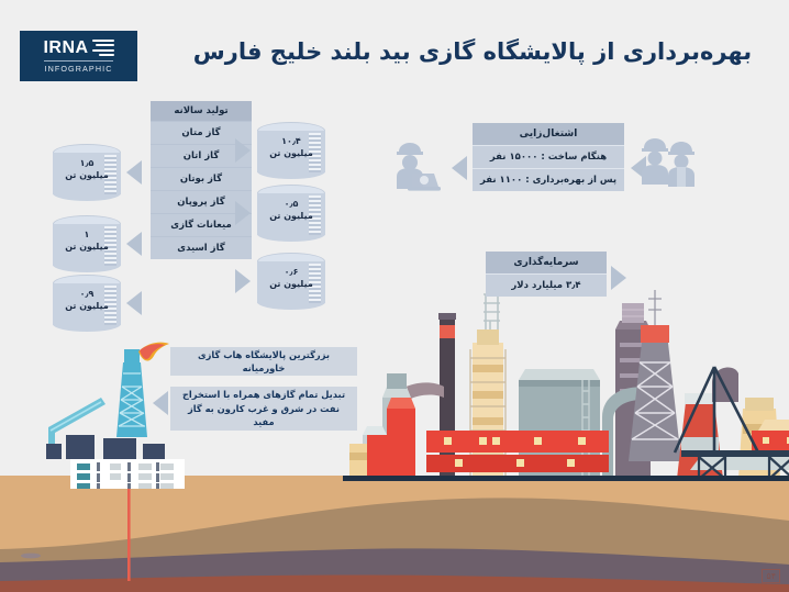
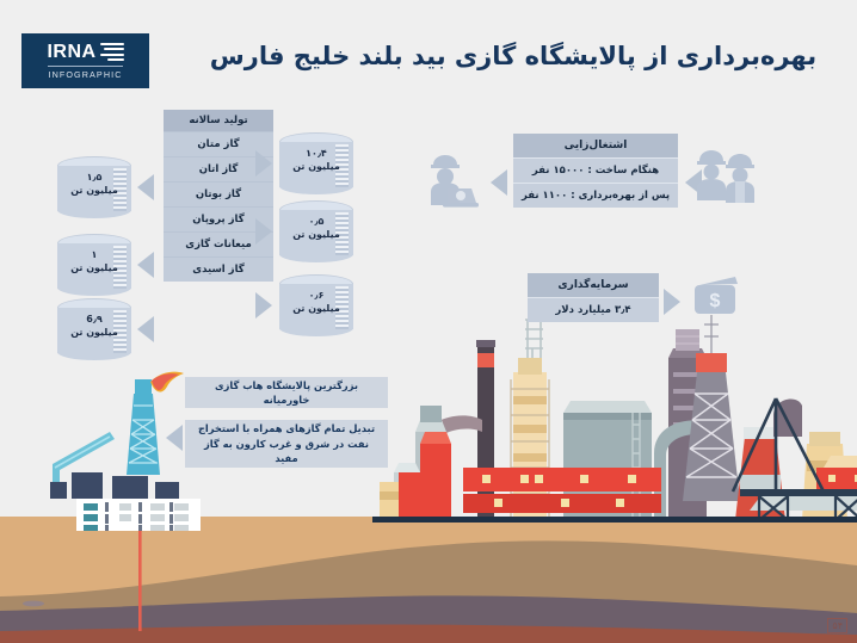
  IRNA
  INFOGRAPHIC
  بهره‌برداری از پالایشگاه گازی بید بلند خلیج فارس
  تولید سالانه
  گاز متان
  گاز اتان
  گاز بوتان
  گاز پروپان
  میعانات گازی
  گاز اسیدی
  ۱٫۵
  میلیون تن
  ۱
  میلیون تن
- ۰٫۹
+ 6٫۹
  میلیون تن
  ۱۰٫۴
  میلیون تن
  ۰٫۵
  میلیون تن
  ۰٫۶
  میلیون تن
  اشتغال‌زایی
  هنگام ساخت : ۱۵۰۰۰ نفر
  پس از بهره‌برداری : ۱۱۰۰ نفر
  سرمایه‌گذاری
  ۳٫۴ میلیارد دلار
+ $
  بزرگترین پالایشگاه هاب گازی خاورمیانه
  تبدیل تمام گازهای همراه با استخراج نفت در شرق و غرب کارون به گاز مفید
  ۵۴
